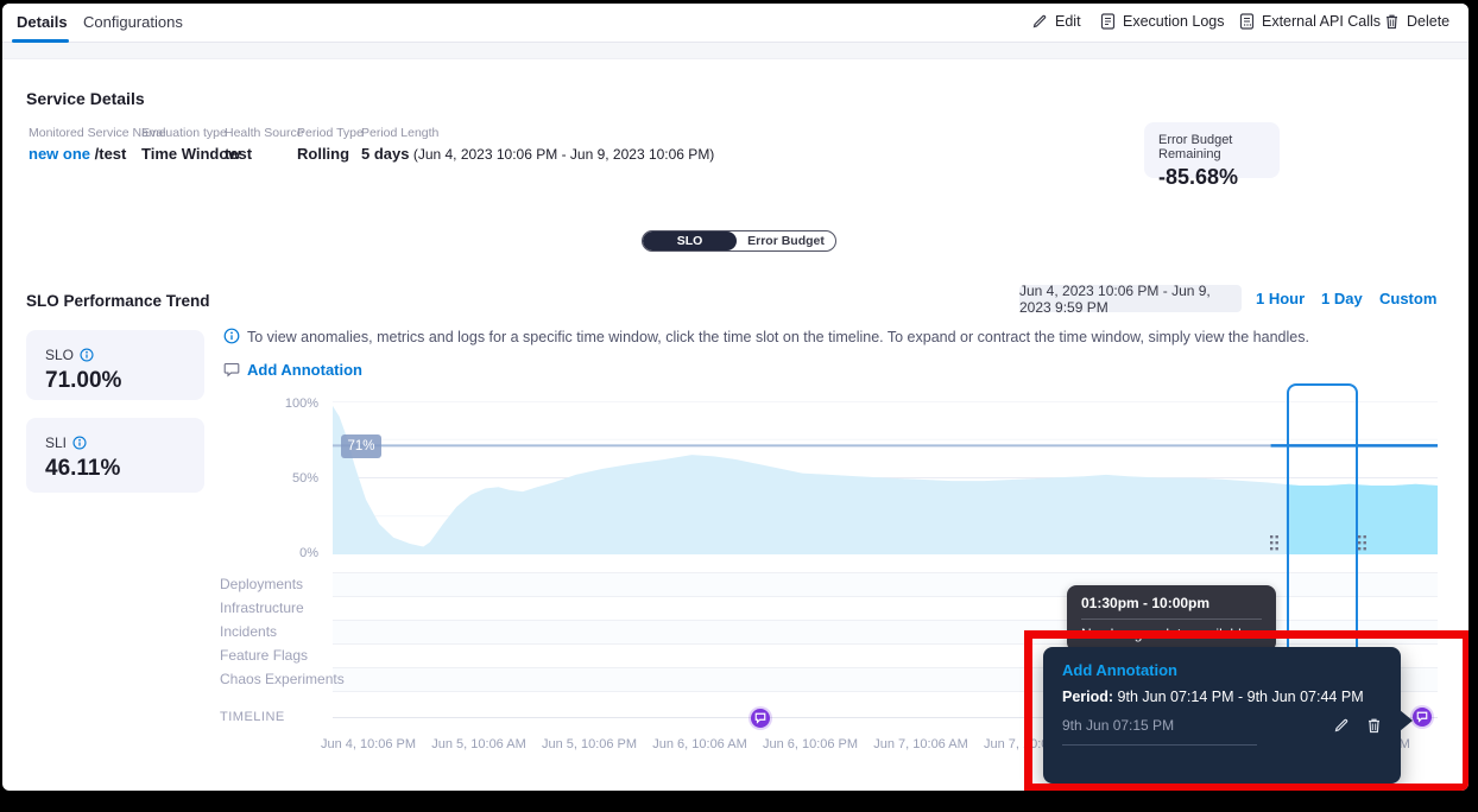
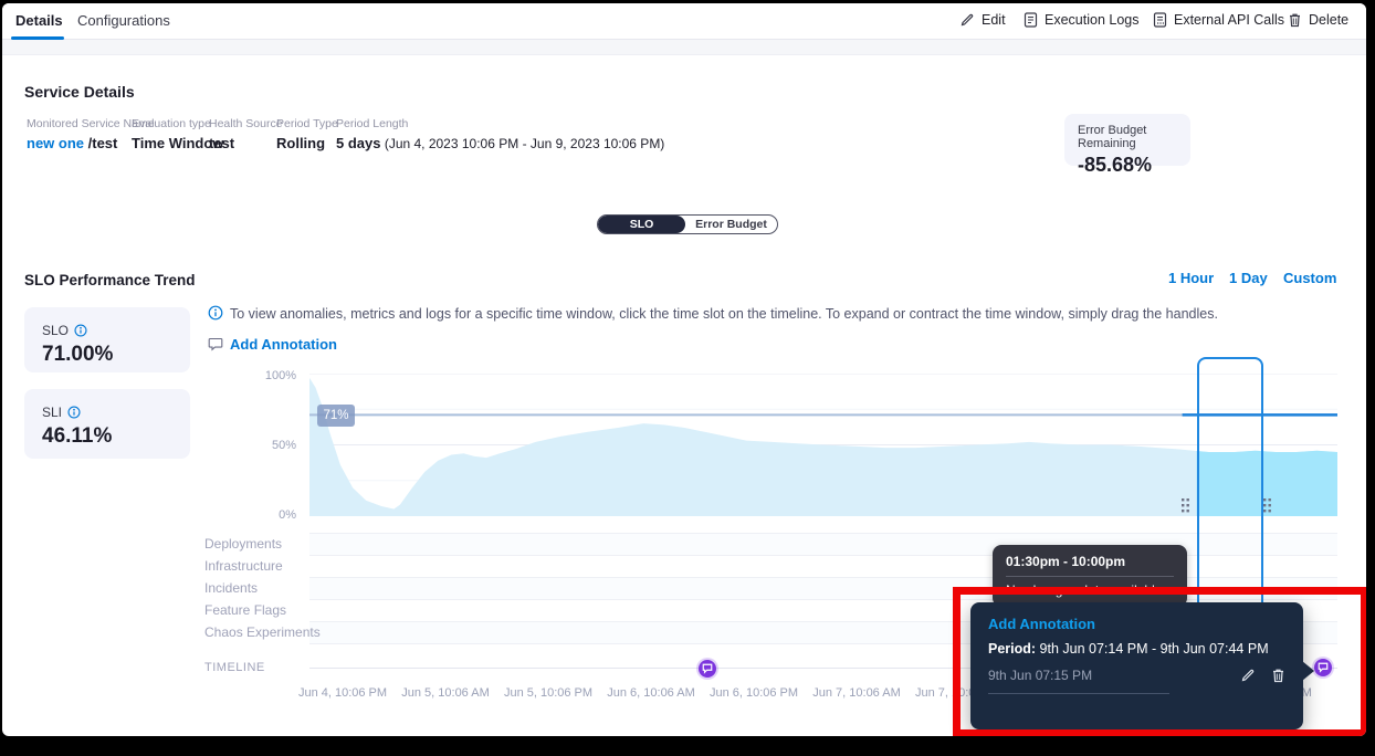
  Details
  Configurations
  Edit
  Execution Logs
  External API Calls
  Delete
  Service Details
  Monitored Service Name
  new one /test
  Evaluation type
  Time Window
  Health Source
  test
  Period Type
  Rolling
  Period Length
  5 days (Jun 4, 2023 10:06 PM - Jun 9, 2023 10:06 PM)
  Error Budget Remaining
  -85.68%
  SLO
  Error Budget
  SLO Performance Trend
- Jun 4, 2023 10:06 PM - Jun 9, 2023 9:59 PM
  1 Hour
  1 Day
  Custom
- To view anomalies, metrics and logs for a specific time window, click the time slot on the timeline. To expand or contract the time window, simply view the handles.
+ To view anomalies, metrics and logs for a specific time window, click the time slot on the timeline. To expand or contract the time window, simply drag the handles.
  Add Annotation
  SLO
  71.00%
  SLI
  46.11%
  100%
  50%
  0%
  71%
  Deployments
  Infrastructure
  Incidents
  Feature Flags
  Chaos Experiments
  TIMELINE
  Jun 4, 10:06 PM
  Jun 5, 10:06 AM
  Jun 5, 10:06 PM
  Jun 6, 10:06 AM
  Jun 6, 10:06 PM
  Jun 7, 10:06 AM
  01:30pm - 10:00pm
  No changes data available
  Add Annotation
  Period: 9th Jun 07:14 PM - 9th Jun 07:44 PM
  9th Jun 07:15 PM
